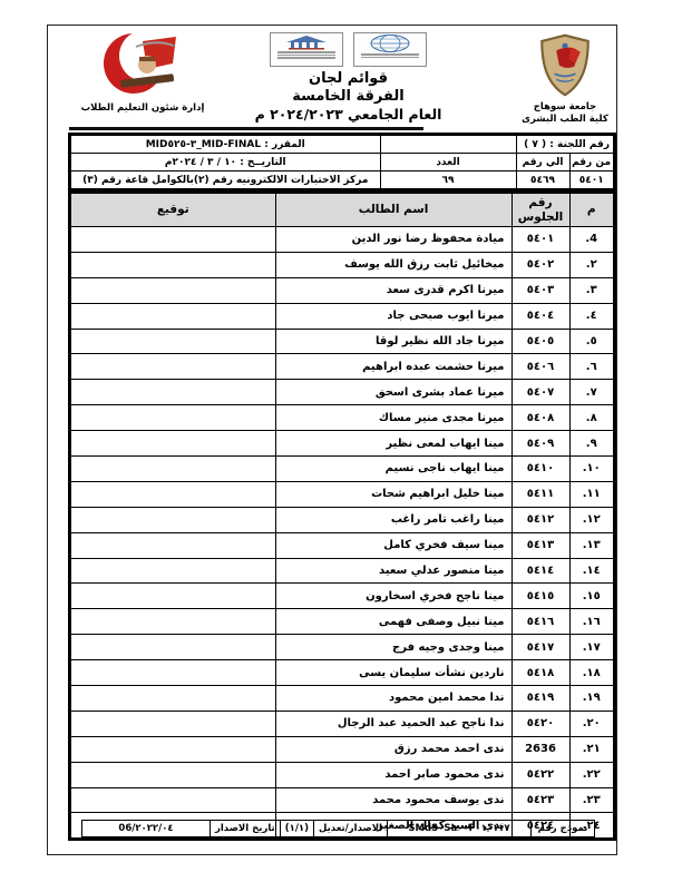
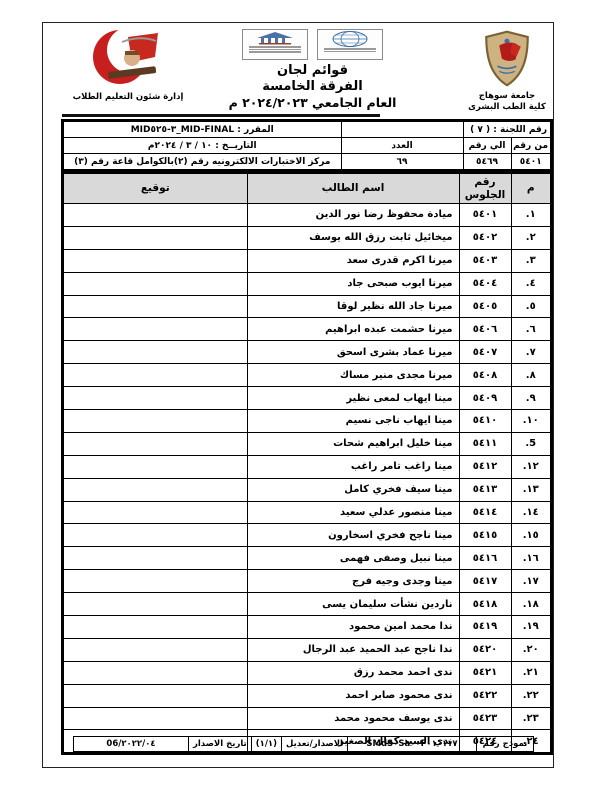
  جامعة سوهاج
  كلية الطب البشرى
  إدارة شئون التعليم الطلاب
  قوائم لجان
  الفرقة الخامسة
  العام الجامعي ٢٠٢٤/٢٠٢٣ م
  رقم اللجنة : ( ٧ )		المقرر : MID٣-٥٢٥_MID-FINAL
  من رقم	الي رقم	العدد	التاريــخ : ١٠ / ٣ / ٢٠٢٤م
  ٥٤٠١	٥٤٦٩	٦٩	مركز الاختبارات الالكترونيه رقم (٢)بالكوامل قاعة رقم (٣)
  م	رقم الجلوس	اسم الطالب	توقيع
- 4.	٥٤٠١	ميادة محفوظ رضا نور الدين
+ ١.	٥٤٠١	ميادة محفوظ رضا نور الدين
  ٢.	٥٤٠٢	ميخائيل ثابت رزق الله يوسف
  ٣.	٥٤٠٣	ميرنا اكرم قدرى سعد
  ٤.	٥٤٠٤	ميرنا ايوب صبحى جاد
  ٥.	٥٤٠٥	ميرنا جاد الله نظير لوقا
  ٦.	٥٤٠٦	ميرنا حشمت عبده ابراهيم
  ٧.	٥٤٠٧	ميرنا عماد بشرى اسحق
  ٨.	٥٤٠٨	ميرنا مجدى منير مساك
  ٩.	٥٤٠٩	مينا ايهاب لمعى نظير
  ١٠.	٥٤١٠	مينا ايهاب ناجى نسيم
- ١١.	٥٤١١	مينا خليل ابراهيم شحات
+ 5.	٥٤١١	مينا خليل ابراهيم شحات
  ١٢.	٥٤١٢	مينا راغب تامر راغب
  ١٣.	٥٤١٣	مينا سيف فخري كامل
  ١٤.	٥٤١٤	مينا منصور عدلي سعيد
  ١٥.	٥٤١٥	مينا ناجح فخري اسخارون
  ١٦.	٥٤١٦	مينا نبيل وصفى فهمى
  ١٧.	٥٤١٧	مينا وجدى وجيه فرج
  ١٨.	٥٤١٨	ناردين نشأت سليمان يسى
  ١٩.	٥٤١٩	ندا محمد امين محمود
  ٢٠.	٥٤٢٠	ندا ناجح عبد الحميد عبد الرجال
- ٢١.	2636	ندى احمد محمد رزق
+ ٢١.	٥٤٢١	ندى احمد محمد رزق
  ٢٢.	٥٤٢٢	ندى محمود صابر احمد
  ٢٣.	٥٤٢٣	ندى يوسف محمود محمد
  ٢٤.	٥٤٢٤	ندي السيد كمال الصغير
  نموذج رقم	SMdS٠Sa٠٠F٠١٠١١٧	الاصدار/تعديل	(١/١)	تاريخ الاصدار	٢٠٢٢/٠٤/06
